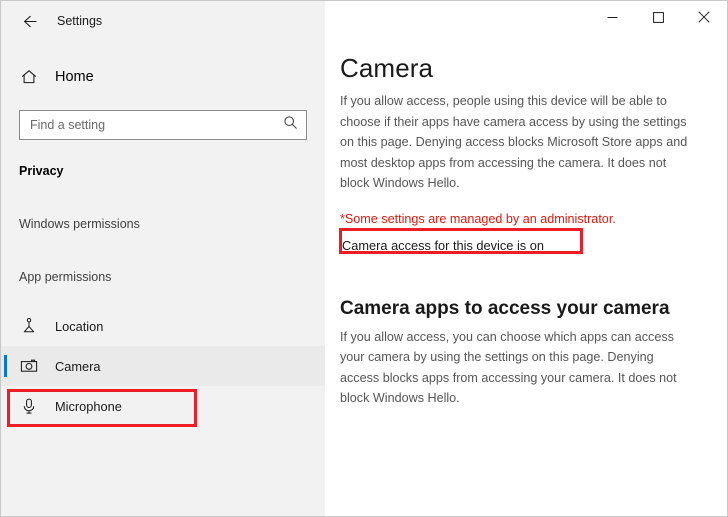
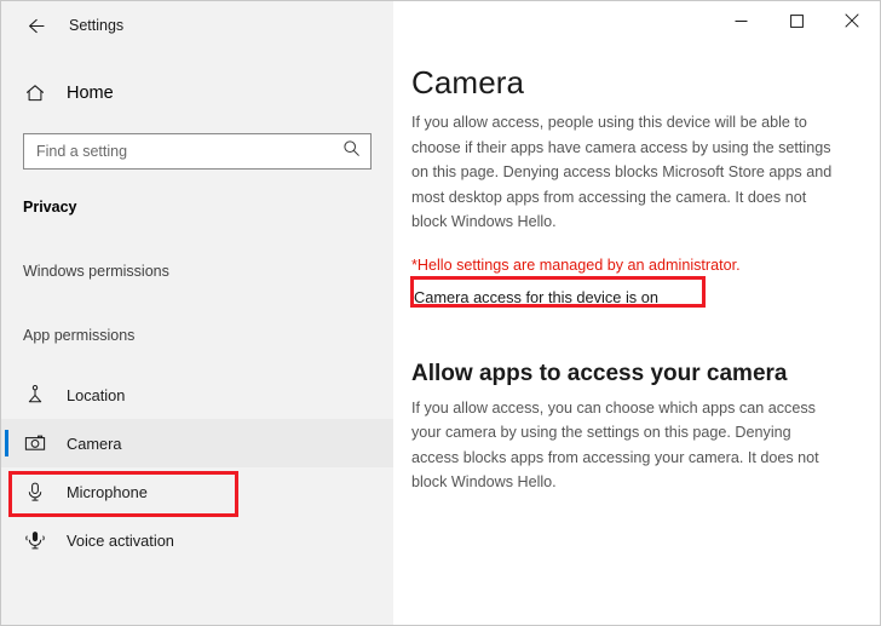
  Settings
  Home
  Find a setting
  Privacy
  Windows permissions
  App permissions
  Location
  Camera
  Microphone
+ Voice activation
  Camera
  If you allow access, people using this device will be able to choose if their apps have camera access by using the settings on this page. Denying access blocks Microsoft Store apps and most desktop apps from accessing the camera. It does not block Windows Hello.
- *Some settings are managed by an administrator.
+ *Hello settings are managed by an administrator.
  Camera access for this device is on
- Camera apps to access your camera
+ Allow apps to access your camera
  If you allow access, you can choose which apps can access your camera by using the settings on this page. Denying access blocks apps from accessing your camera. It does not block Windows Hello.
